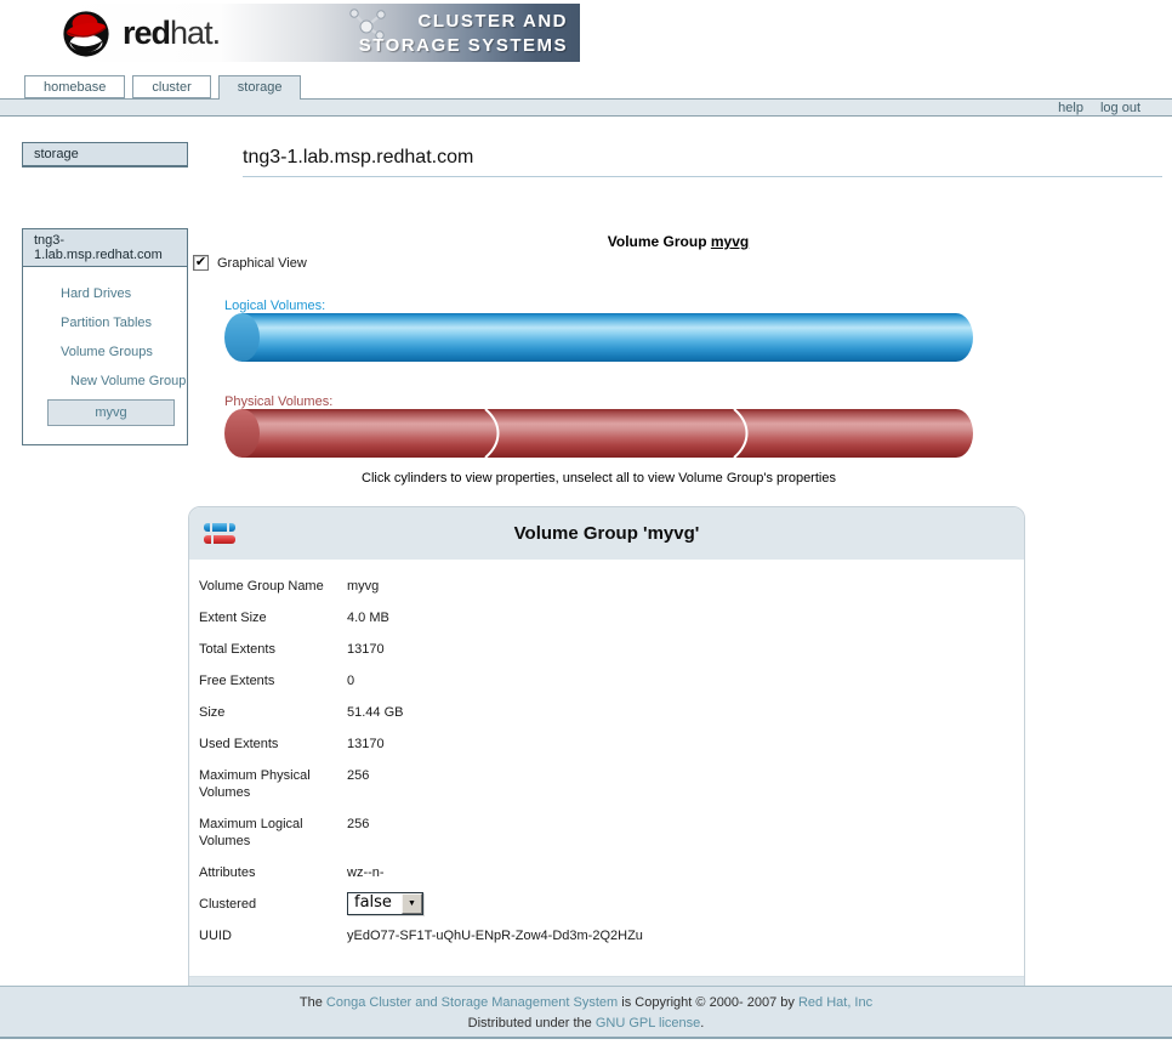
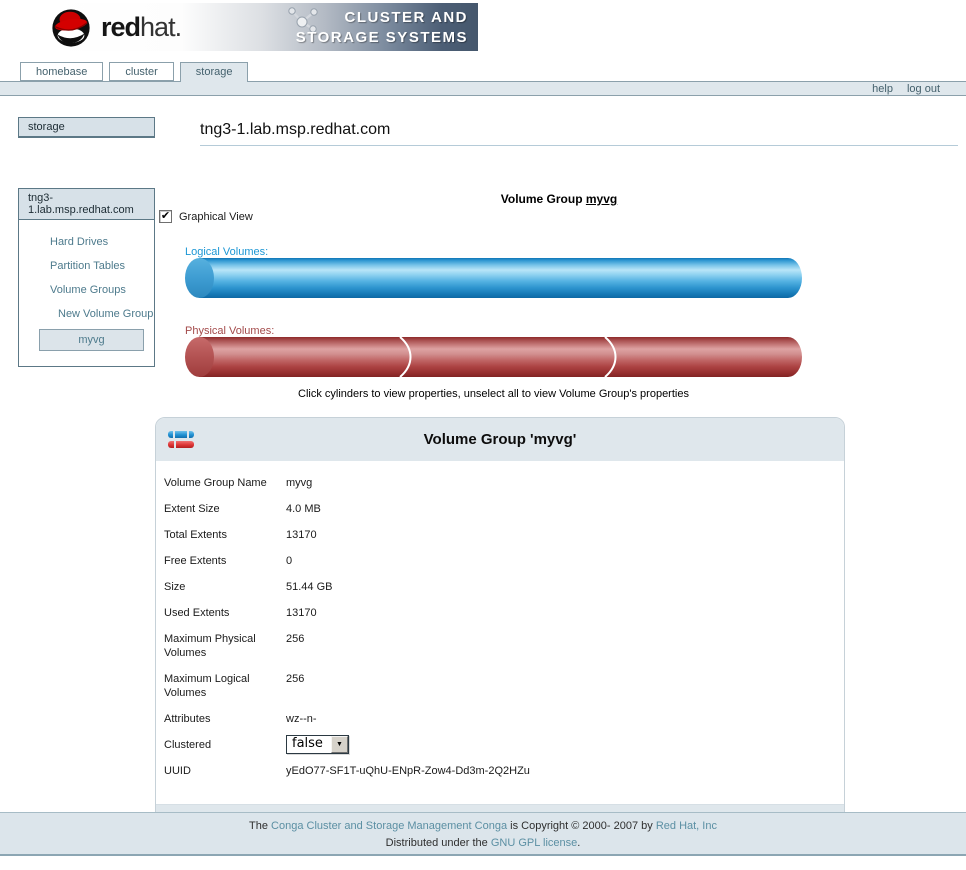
  redhat.
  CLUSTER AND
  STORAGE SYSTEMS
  homebase
  cluster
  storage
  help
  log out
  storage
  tng3-1.lab.msp.redhat.com
  Hard Drives
  Partition Tables
  Volume Groups
  New Volume Group
  myvg
  tng3-1.lab.msp.redhat.com
  Volume Group myvg
  ✔
  Graphical View
  Logical Volumes:
  Physical Volumes:
  Click cylinders to view properties, unselect all to view Volume Group's properties
  Volume Group 'myvg'
  Volume Group Name
  myvg
  Extent Size
  4.0 MB
  Total Extents
  13170
  Free Extents
  0
  Size
  51.44 GB
  Used Extents
  13170
  Maximum Physical Volumes
  256
  Maximum Logical Volumes
  256
  Attributes
  wz--n-
  Clustered
  false
  UUID
  yEdO77-SF1T-uQhU-ENpR-Zow4-Dd3m-2Q2HZu
- The Conga Cluster and Storage Management System is Copyright © 2000- 2007 by Red Hat, Inc
+ The Conga Cluster and Storage Management Conga is Copyright © 2000- 2007 by Red Hat, Inc
  Distributed under the GNU GPL license.
